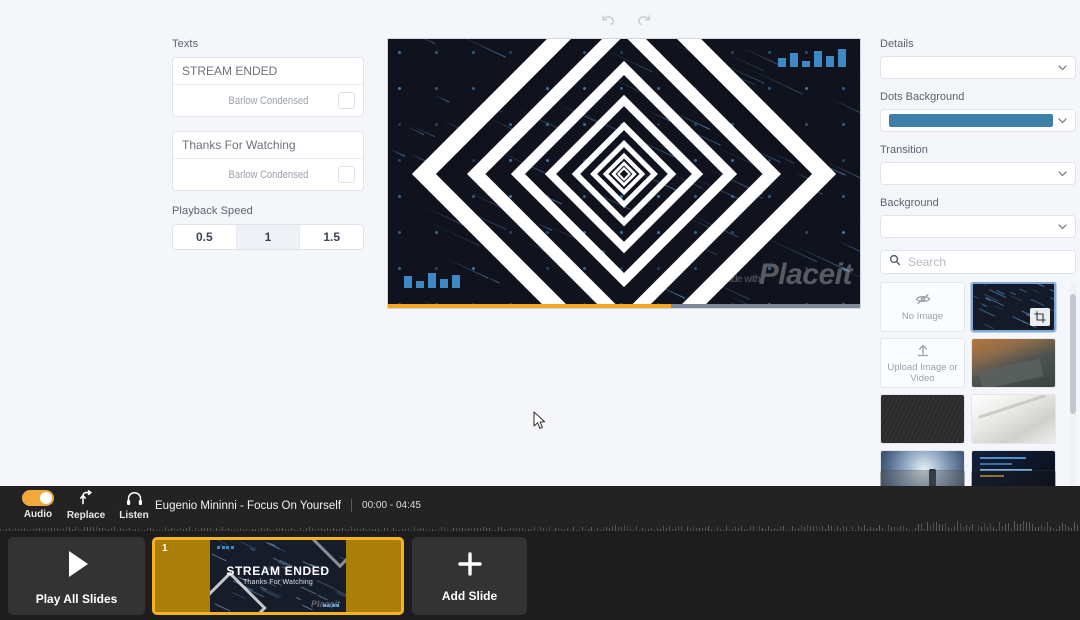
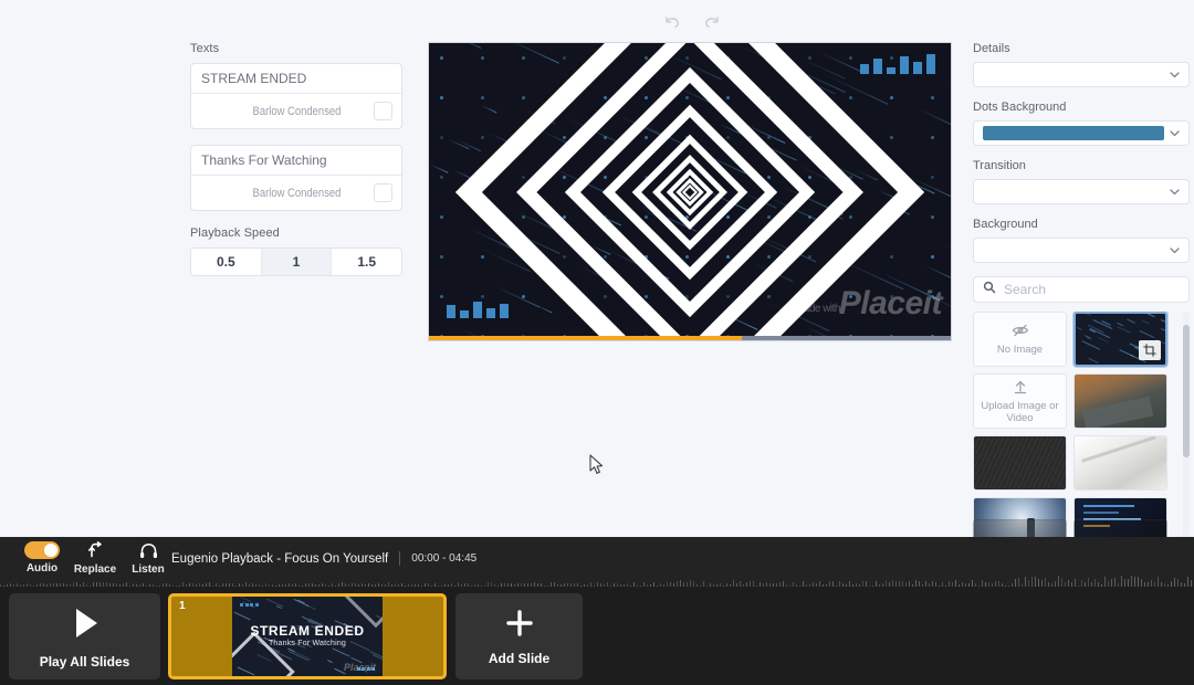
  Texts
  STREAM ENDED
  Barlow Condensed
  Thanks For Watching
  Barlow Condensed
  Playback Speed
  0.5
  1
  1.5
  Made with
  Placeit
  Details
  Dots Background
  Transition
  Background
  Search
  No Image
  Upload Image or Video
  Audio
  Replace
  Listen
- Eugenio Mininni - Focus On Yourself
+ Eugenio Playback - Focus On Yourself
  00:00 - 04:45
  Play All Slides
  1
  STREAM ENDED
  Placeit
  Add Slide
